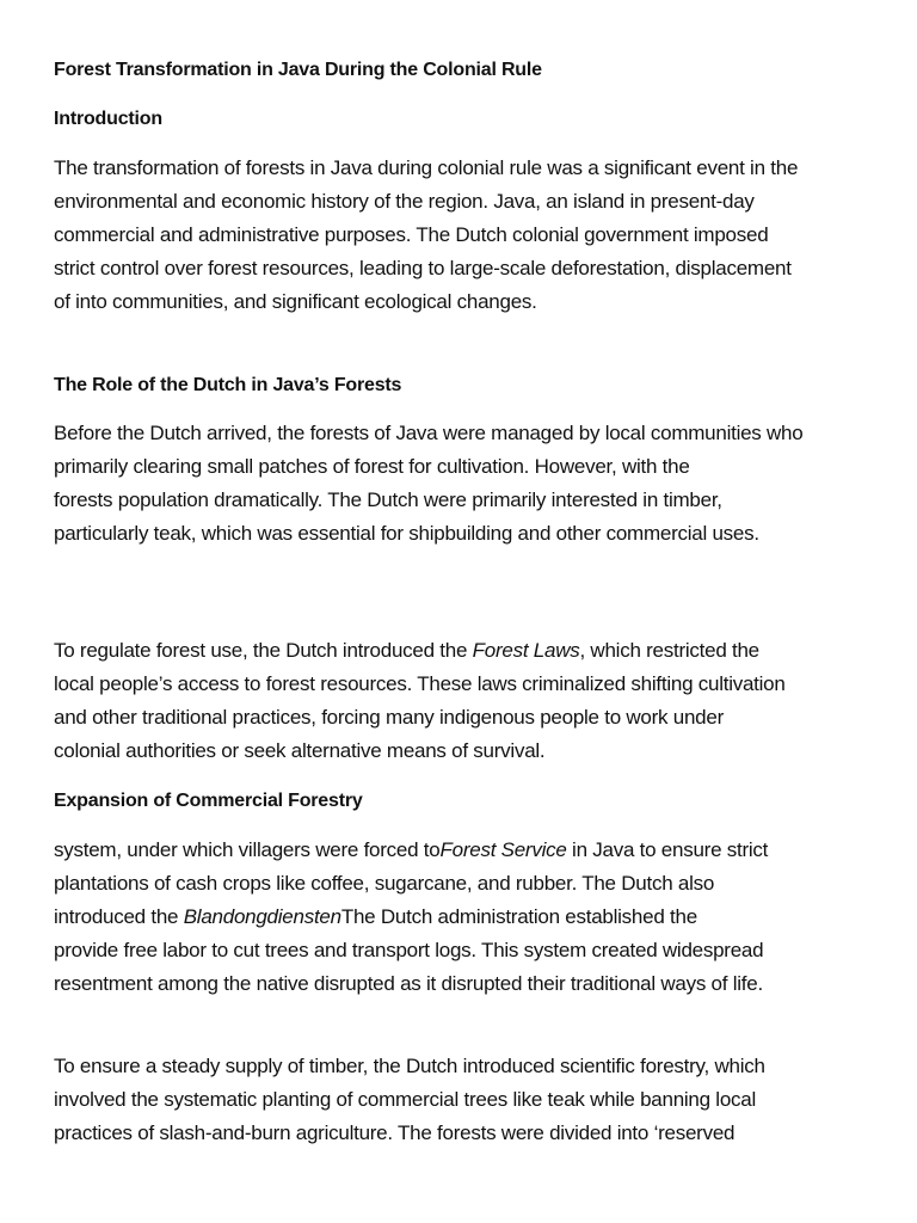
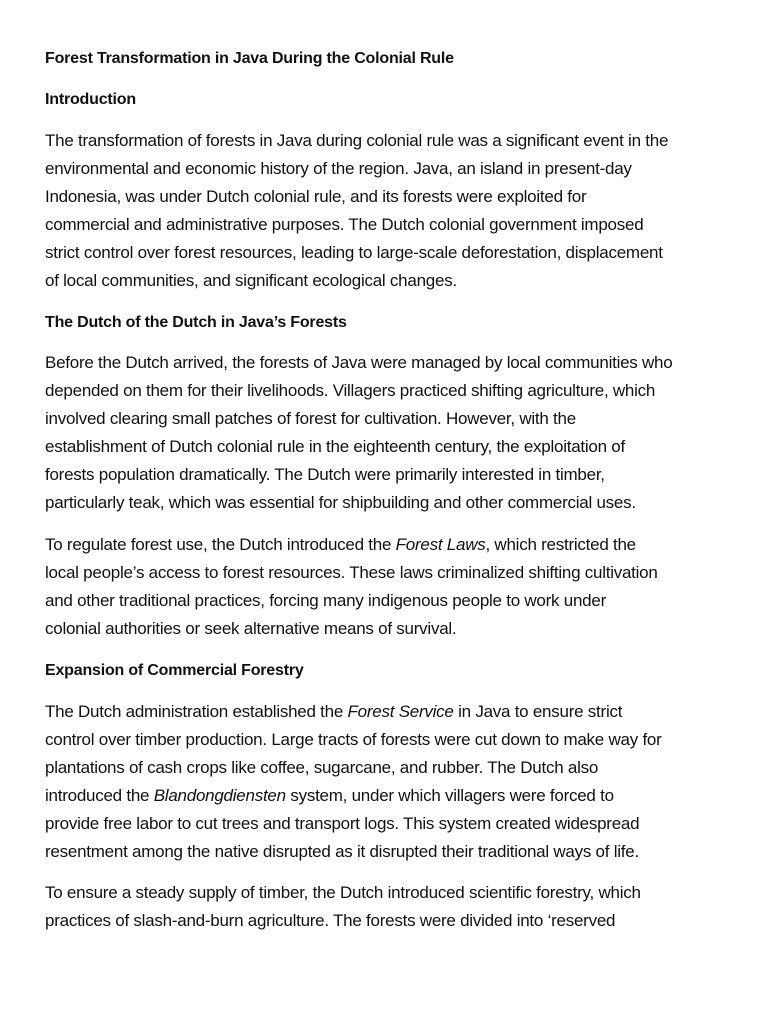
  Forest Transformation in Java During the Colonial Rule
  Introduction
  The transformation of forests in Java during colonial rule was a significant event in the
  environmental and economic history of the region. Java, an island in present-day
+ Indonesia, was under Dutch colonial rule, and its forests were exploited for
  commercial and administrative purposes. The Dutch colonial government imposed
  strict control over forest resources, leading to large-scale deforestation, displacement
- of into communities, and significant ecological changes.
+ of local communities, and significant ecological changes.
- The Role of the Dutch in Java’s Forests
+ The Dutch of the Dutch in Java’s Forests
  Before the Dutch arrived, the forests of Java were managed by local communities who
+ depended on them for their livelihoods. Villagers practiced shifting agriculture, which
- primarily clearing small patches of forest for cultivation. However, with the
+ involved clearing small patches of forest for cultivation. However, with the
+ establishment of Dutch colonial rule in the eighteenth century, the exploitation of
  forests population dramatically. The Dutch were primarily interested in timber,
  particularly teak, which was essential for shipbuilding and other commercial uses.
  To regulate forest use, the Dutch introduced the Forest Laws, which restricted the
  local people’s access to forest resources. These laws criminalized shifting cultivation
  and other traditional practices, forcing many indigenous people to work under
  colonial authorities or seek alternative means of survival.
  Expansion of Commercial Forestry
- system, under which villagers were forced toForest Service in Java to ensure strict
+ The Dutch administration established the Forest Service in Java to ensure strict
+ control over timber production. Large tracts of forests were cut down to make way for
  plantations of cash crops like coffee, sugarcane, and rubber. The Dutch also
- introduced the BlandongdienstenThe Dutch administration established the
+ introduced the Blandongdiensten system, under which villagers were forced to
  provide free labor to cut trees and transport logs. This system created widespread
  resentment among the native disrupted as it disrupted their traditional ways of life.
  To ensure a steady supply of timber, the Dutch introduced scientific forestry, which
- involved the systematic planting of commercial trees like teak while banning local
  practices of slash-and-burn agriculture. The forests were divided into ‘reserved
